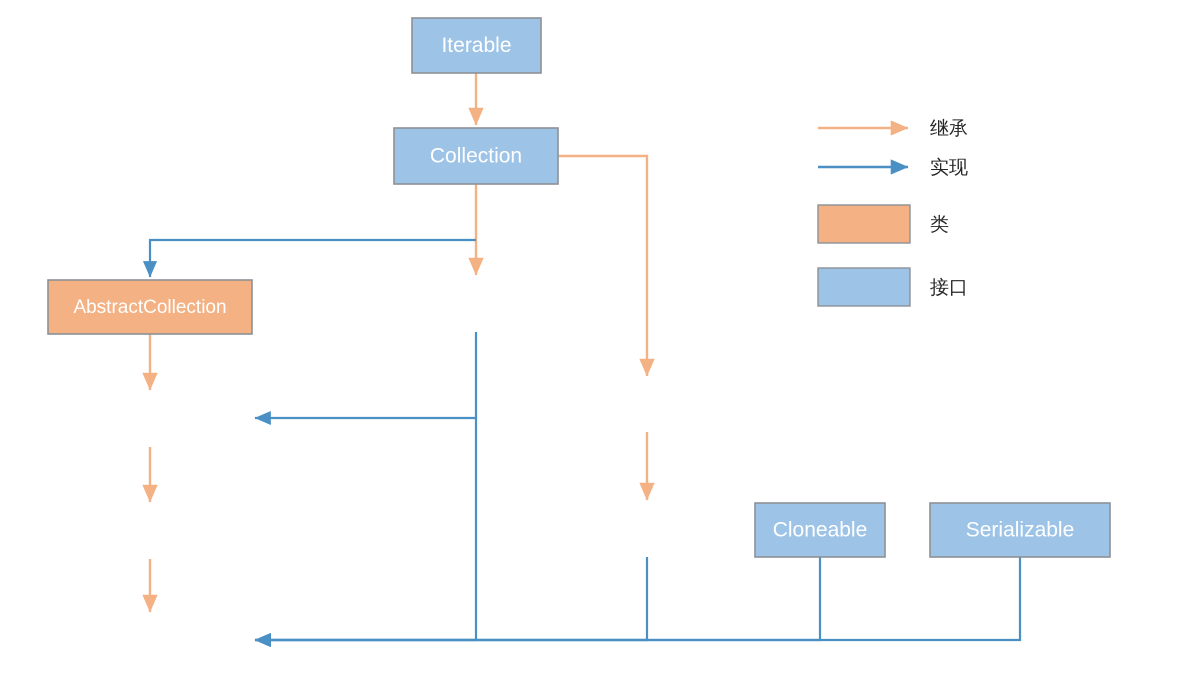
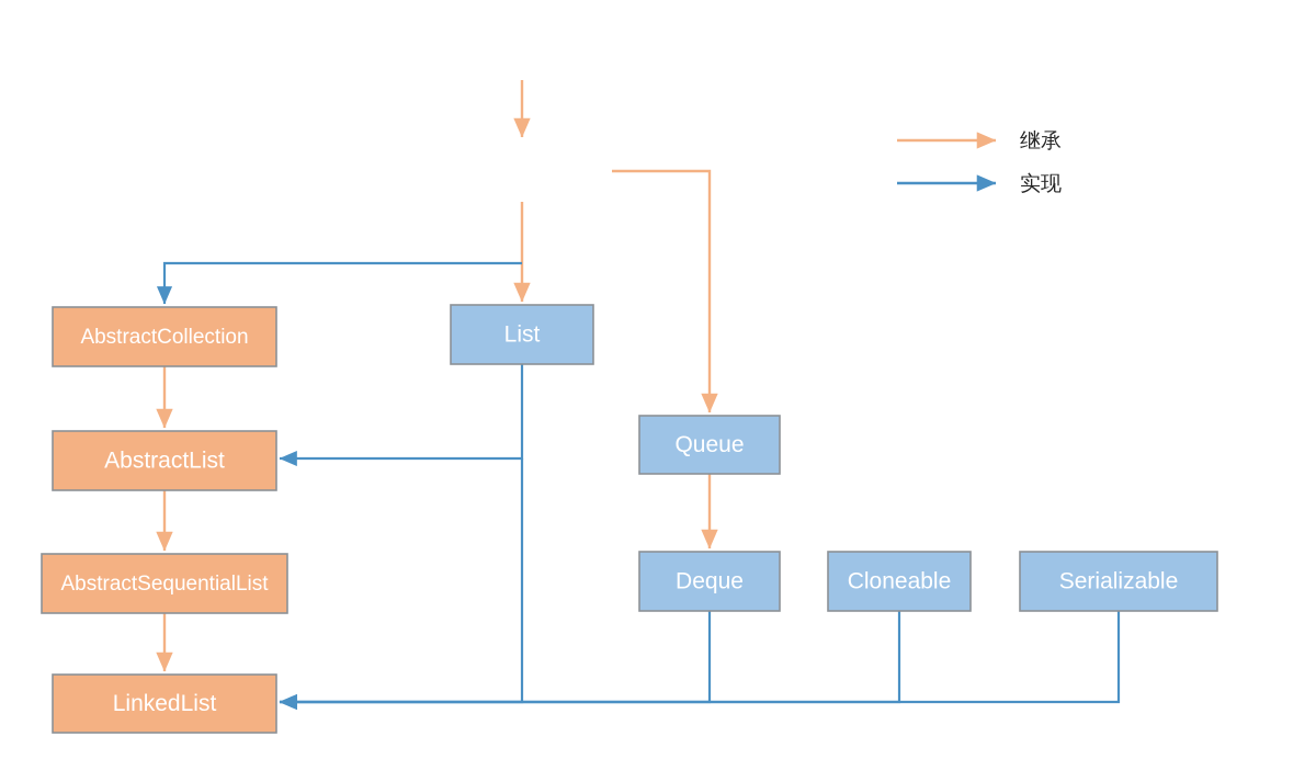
- Iterable
- Collection
  AbstractCollection
+ List
+ Queue
+ AbstractList
+ AbstractSequentialList
+ Deque
  Cloneable
  Serializable
+ LinkedList
  继承
  实现
- 类
- 接口
